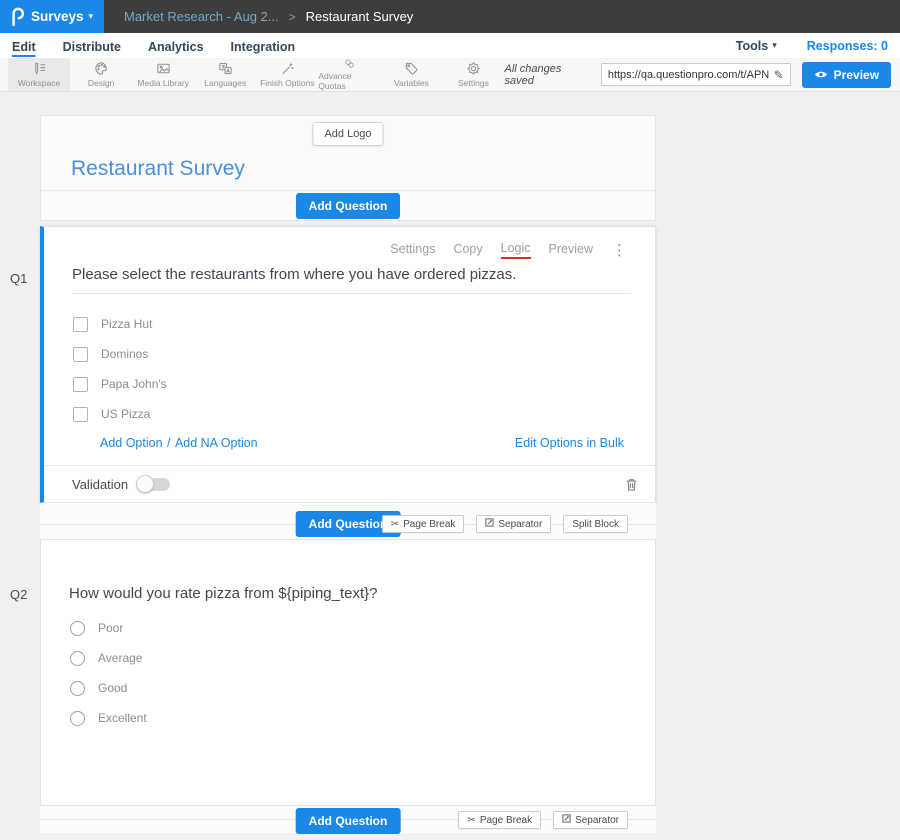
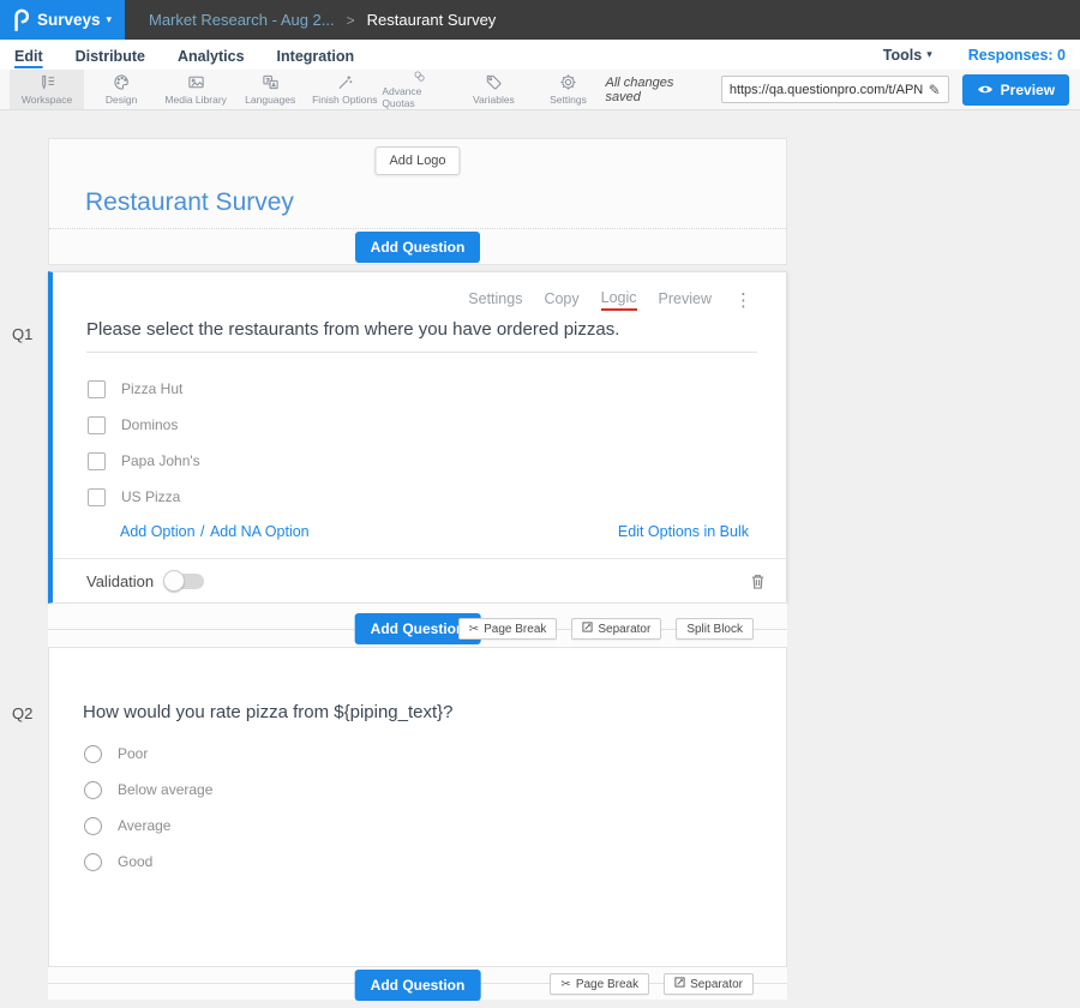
  Surveys
  ▾
  Market Research - Aug 2...
  >
  Restaurant Survey
  Edit
  Distribute
  Analytics
  Integration
  Tools
  ▾
  Responses: 0
  Workspace
  Design
  Media Library
  Languages
  Finish Options
  Advance Quotas
  Variables
  Settings
  All changes saved
  https://qa.questionpro.com/t/APN
  ✎
  Preview
  Add Logo
  Restaurant Survey
  Add Question
  Q1
  Settings
  Copy
  Logic
  Preview
  ⋮
  Please select the restaurants from where you have ordered pizzas.
  Pizza Hut
  Dominos
  Papa John's
  US Pizza
  Add Option / Add NA Option
  Edit Options in Bulk
  Validation
  Add Questio
  ✂
  Page Break
  Separator
  Split Block
  Q2
  How would you rate pizza from ${piping_text}?
  Poor
+ Below average
  Average
  Good
- Excellent
  Add Question
  ✂
  Page Break
  Separator
